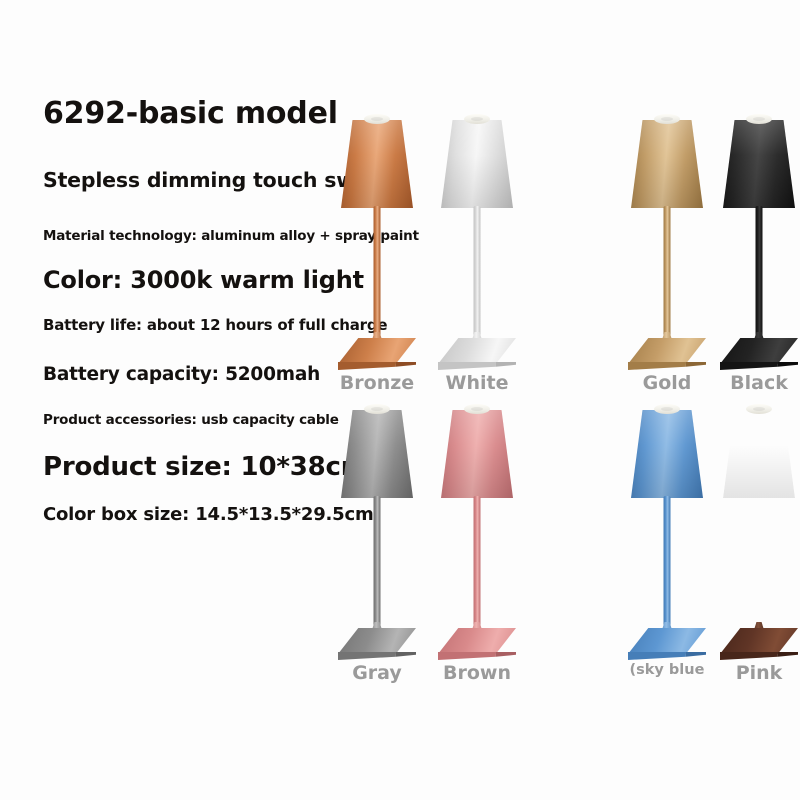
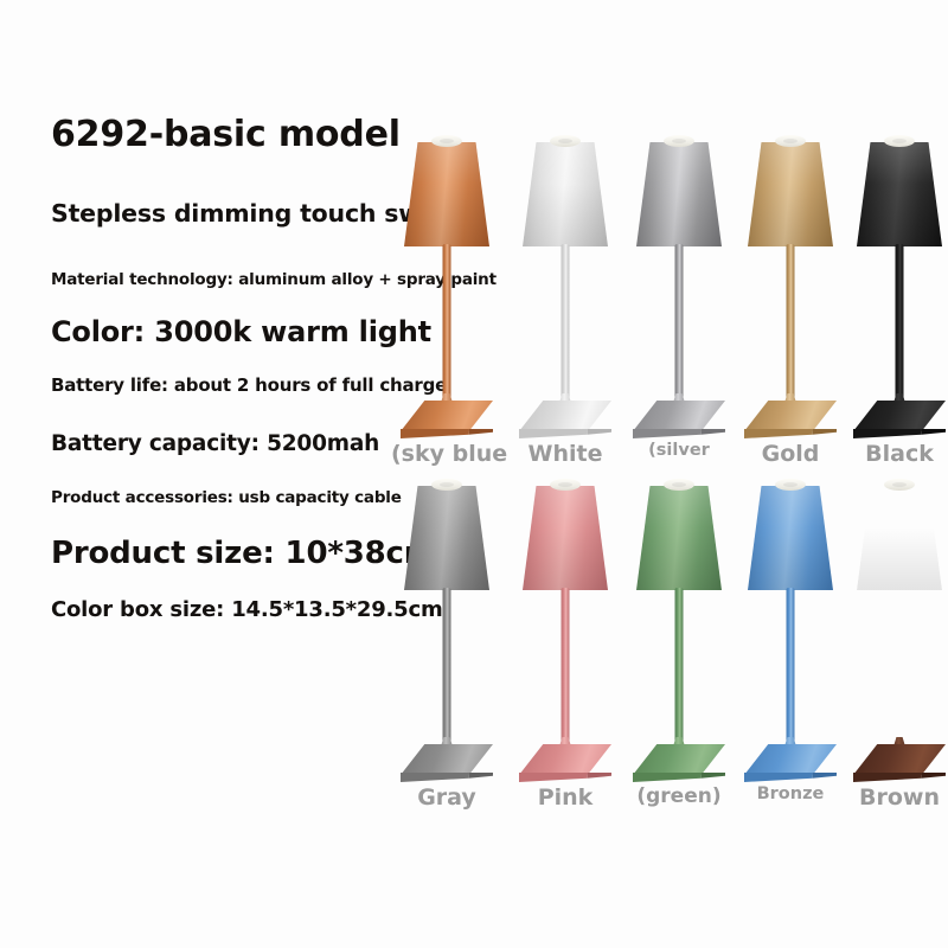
  6292-basic model
  Stepless dimming touch s
  Material technology: aluminum alloy + spray paint
  Color: 3000k warm light
- Battery life: about 12 hours of full charge
+ Battery life: about 2 hours of full charge
  Battery capacity: 5200mah
  Product accessories: usb capacity cable
  Product size: 10*38c
  Color box size: 14.5*13.5*29.5cm
- Bronze
+ (sky blue
  White
+ (silver
  Gold
  Black
  Gray
- Brown
+ Pink
+ (green)
- (sky blue
+ Bronze
- Pink
+ Brown
